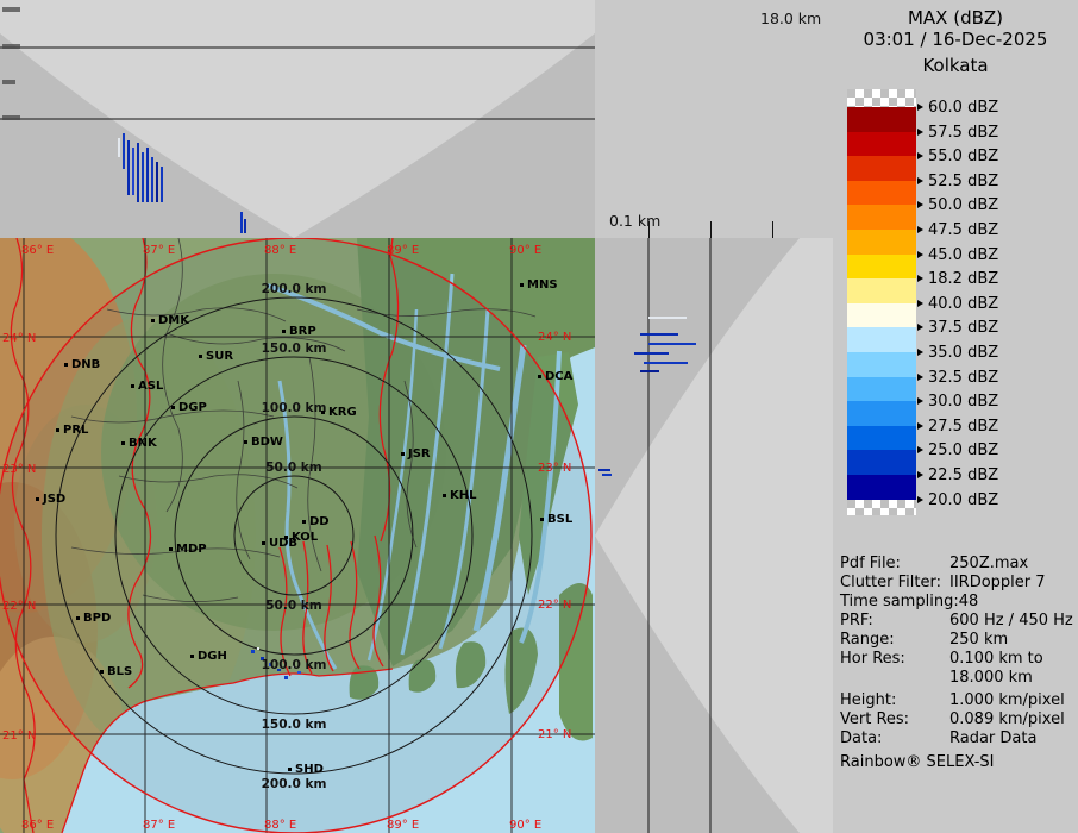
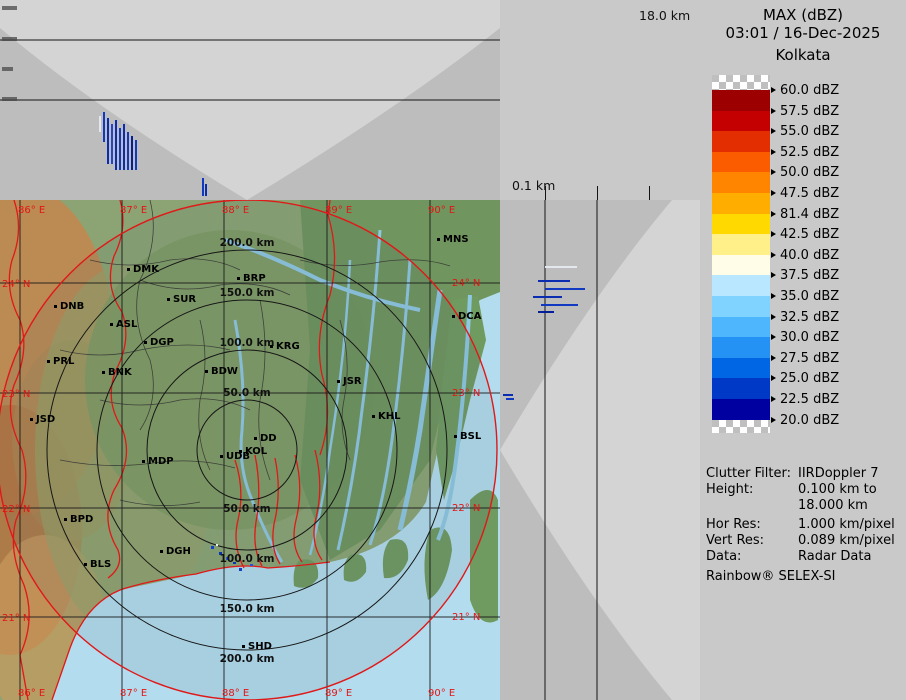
  18.0 km
  0.1 km
  86° E
  87° E
  88° E
  89° E
  90° E
  86° E
  87° E
  88° E
  89° E
  90° E
  24° N
  23° N
  22° N
  21° N
  24° N
  23° N
  22° N
  21° N
  200.0 km
  150.0 km
  100.0 km
  50.0 km
  50.0 km
  100.0 km
  150.0 km
  200.0 km
  DMK
  BRP
  SUR
  DNB
  ASL
  DGP
  KRG
  DCA
  MNS
  PRL
  BNK
  BDW
  JSR
  JSD
  KHL
  BSL
  DD
  KOL
  UDB
  MDP
  BPD
  BLS
  DGH
  SHD
  MAX (dBZ)
  03:01 / 16-Dec-2025
  Kolkata
  60.0 dBZ
  57.5 dBZ
  55.0 dBZ
  52.5 dBZ
  50.0 dBZ
  47.5 dBZ
- 45.0 dBZ
+ 81.4 dBZ
- 18.2 dBZ
+ 42.5 dBZ
  40.0 dBZ
  37.5 dBZ
  35.0 dBZ
  32.5 dBZ
  30.0 dBZ
  27.5 dBZ
  25.0 dBZ
  22.5 dBZ
  20.0 dBZ
- Pdf File: 250Z.max
  Clutter Filter: IIRDoppler 7
- Time sampling:48
- PRF: 600 Hz / 450 Hz
- Range: 250 km
- Hor Res: 0.100 km to
+ Height: 0.100 km to
  18.000 km
- Height: 1.000 km/pixel
+ Hor Res: 1.000 km/pixel
  Vert Res: 0.089 km/pixel
  Data: Radar Data
  Rainbow® SELEX-SI
